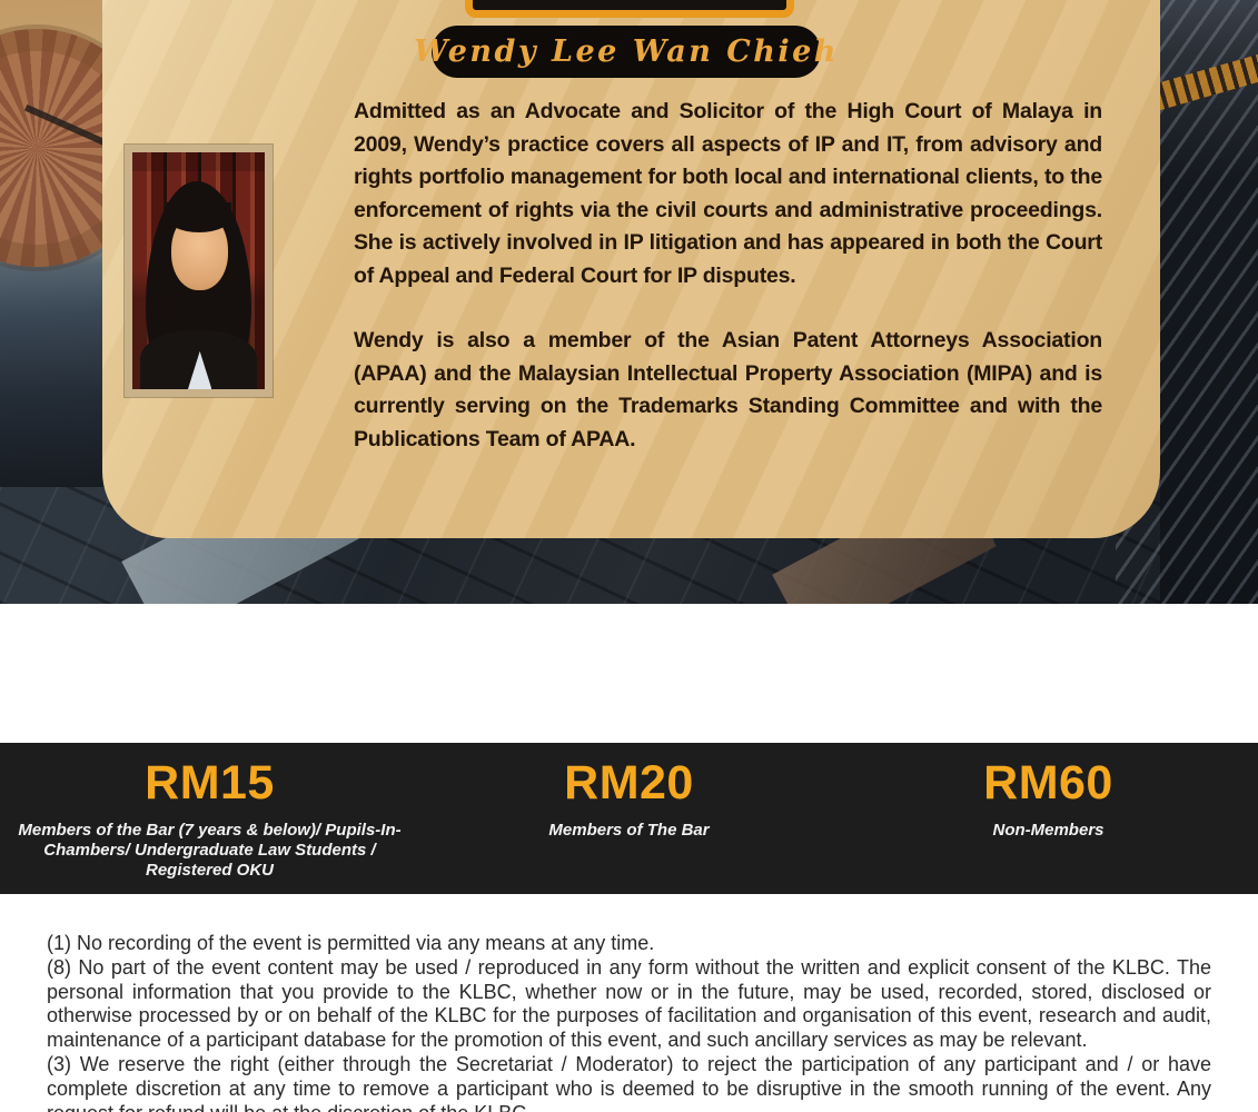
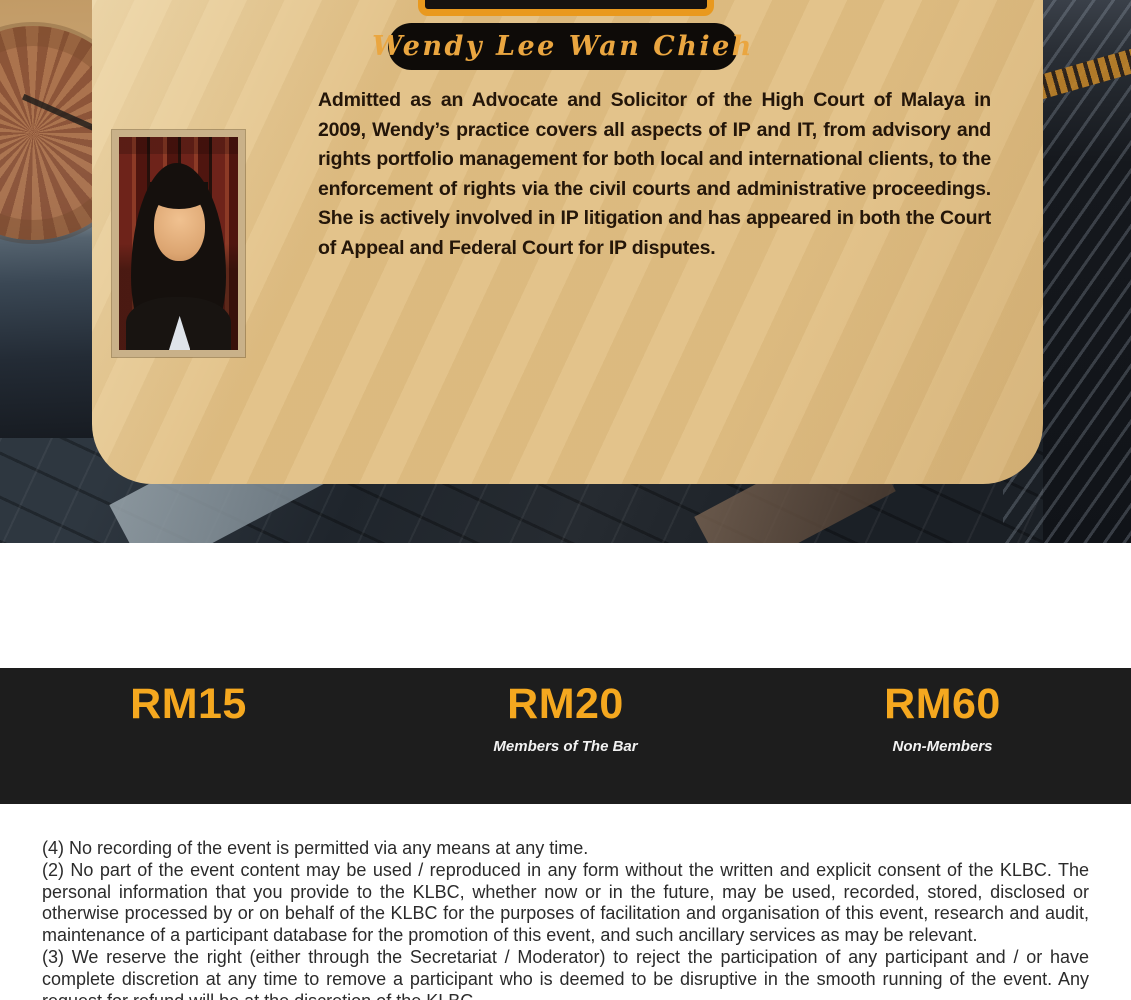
  Wendy Lee Wan Chieh
  Admitted as an Advocate and Solicitor of the High Court of Malaya in 2009, Wendy’s practice covers all aspects of IP and IT, from advisory and rights portfolio management for both local and international clients, to the enforcement of rights via the civil courts and administrative proceedings. She is actively involved in IP litigation and has appeared in both the Court of Appeal and Federal Court for IP disputes.
- Wendy is also a member of the Asian Patent Attorneys Association (APAA) and the Malaysian Intellectual Property Association (MIPA) and is currently serving on the Trademarks Standing Committee and with the Publications Team of APAA.
  RM15
- Members of the Bar (7 years & below)/ Pupils-In-Chambers/ Undergraduate Law Students / Registered OKU
  RM20
  Members of The Bar
  RM60
  Non-Members
- (1) No recording of the event is permitted via any means at any time.
+ (4) No recording of the event is permitted via any means at any time.
- (8) No part of the event content may be used / reproduced in any form without the written and explicit consent of the KLBC. The personal information that you provide to the KLBC, whether now or in the future, may be used, recorded, stored, disclosed or otherwise processed by or on behalf of the KLBC for the purposes of facilitation and organisation of this event, research and audit, maintenance of a participant database for the promotion of this event, and such ancillary services as may be relevant.
+ (2) No part of the event content may be used / reproduced in any form without the written and explicit consent of the KLBC. The personal information that you provide to the KLBC, whether now or in the future, may be used, recorded, stored, disclosed or otherwise processed by or on behalf of the KLBC for the purposes of facilitation and organisation of this event, research and audit, maintenance of a participant database for the promotion of this event, and such ancillary services as may be relevant.
  (3) We reserve the right (either through the Secretariat / Moderator) to reject the participation of any participant and / or have complete discretion at any time to remove a participant who is deemed to be disruptive in the smooth running of the event. Any
